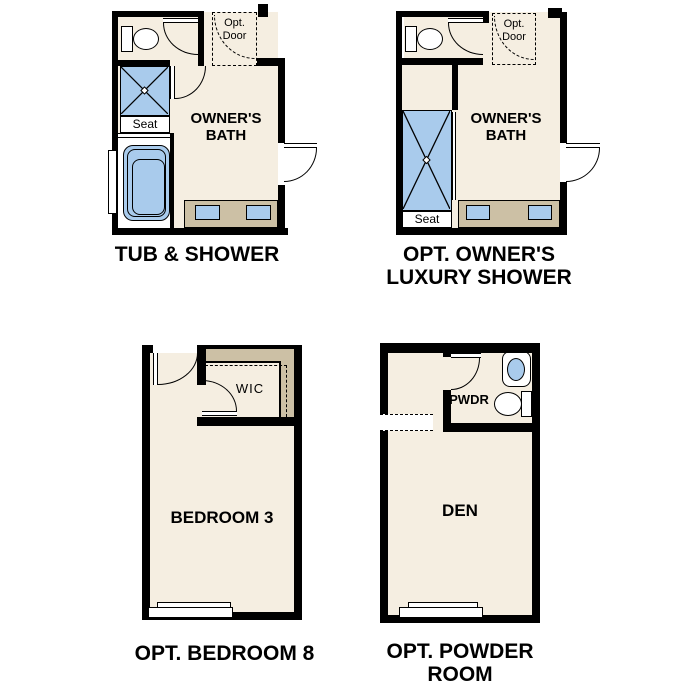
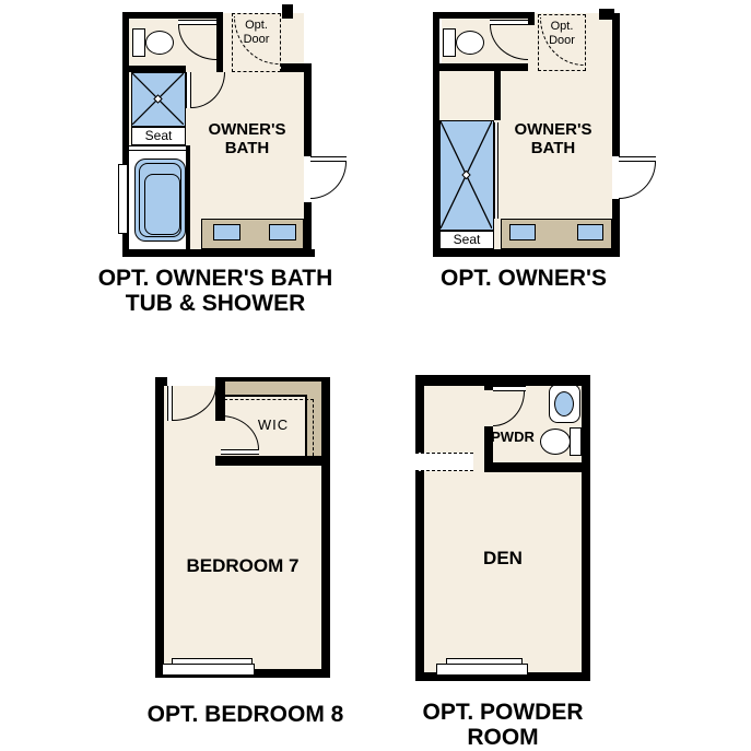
  Seat
  Opt.
  Door
  OWNER'S
  BATH
+ OPT. OWNER'S BATH
  TUB & SHOWER
  Seat
  Opt.
  Door
  OWNER'S
  BATH
  OPT. OWNER'S
- LUXURY SHOWER
  WIC
- BEDROOM 3
+ BEDROOM 7
  OPT. BEDROOM 8
  PWDR
  DEN
  OPT. POWDER
  ROOM
